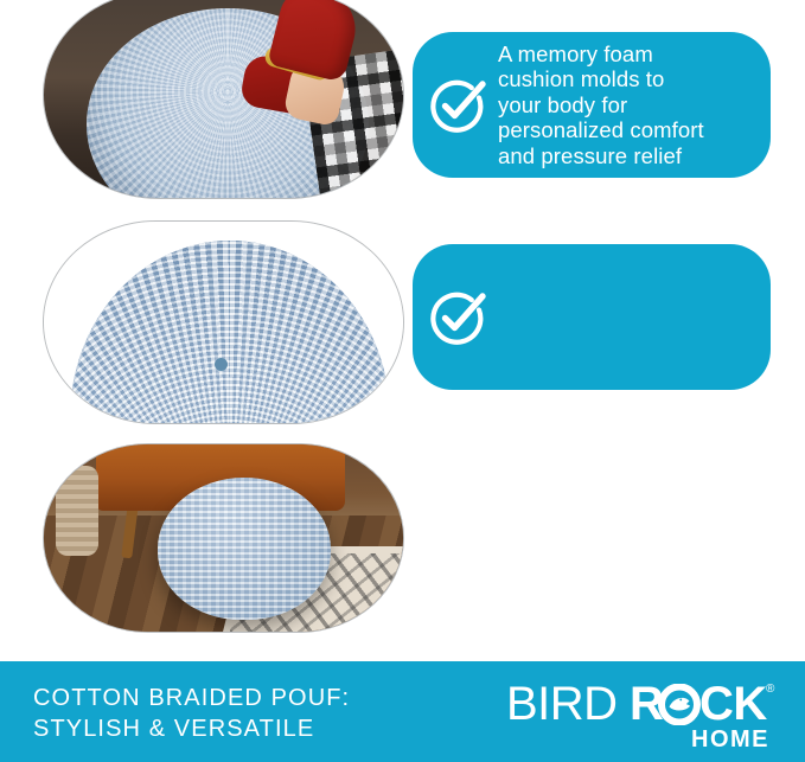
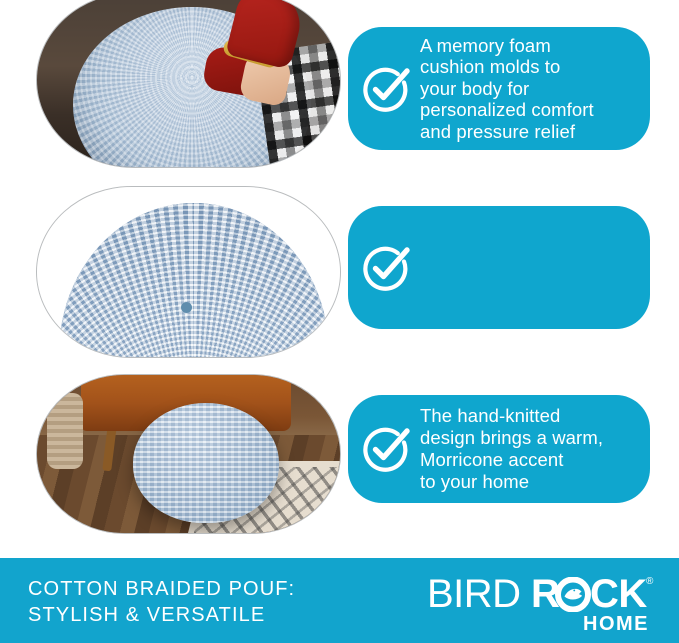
  A memory foam
  cushion molds to
  your body for
  personalized comfort
  and pressure relief
+ The hand-knitted
+ design brings a warm,
+ Morricone accent
+ to your home
  COTTON BRAIDED POUF:
  STYLISH & VERSATILE
  BIRD
  R
  CK
  ®
  HOME
